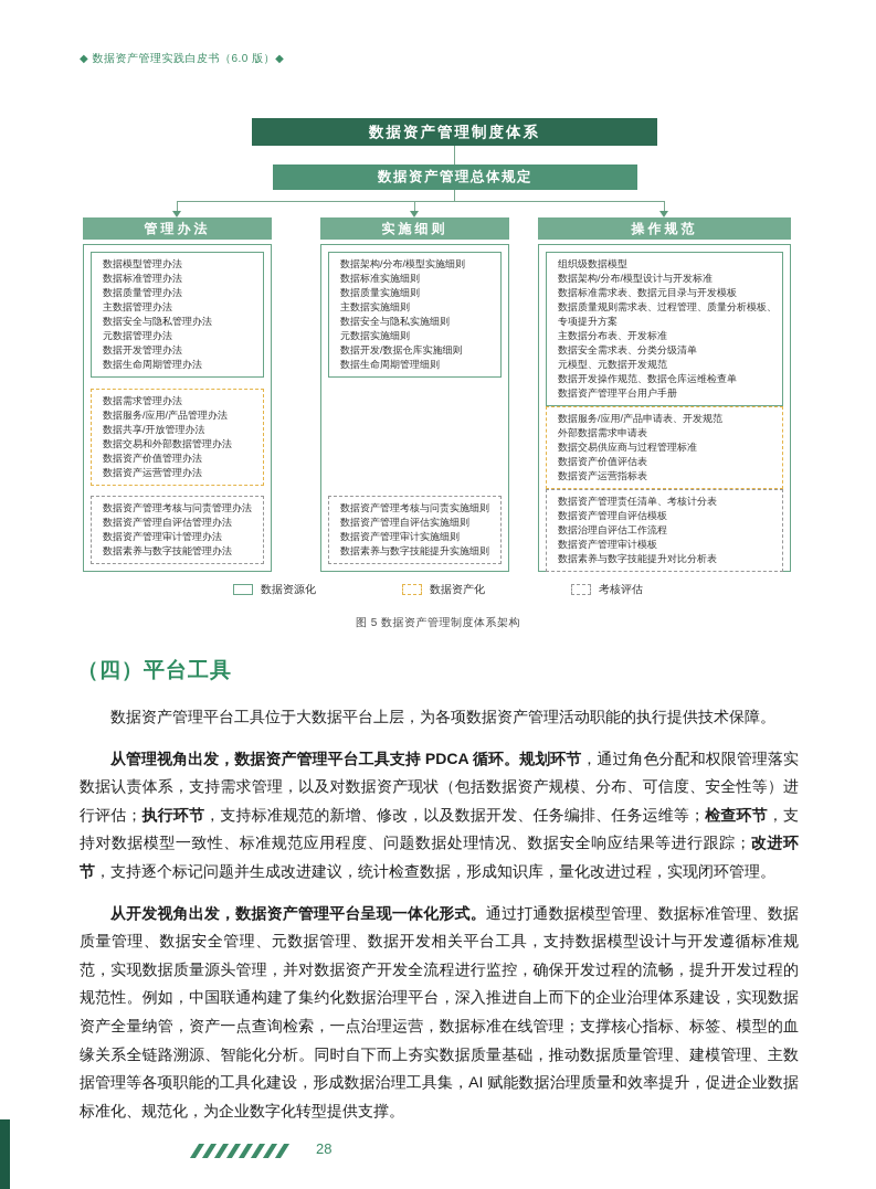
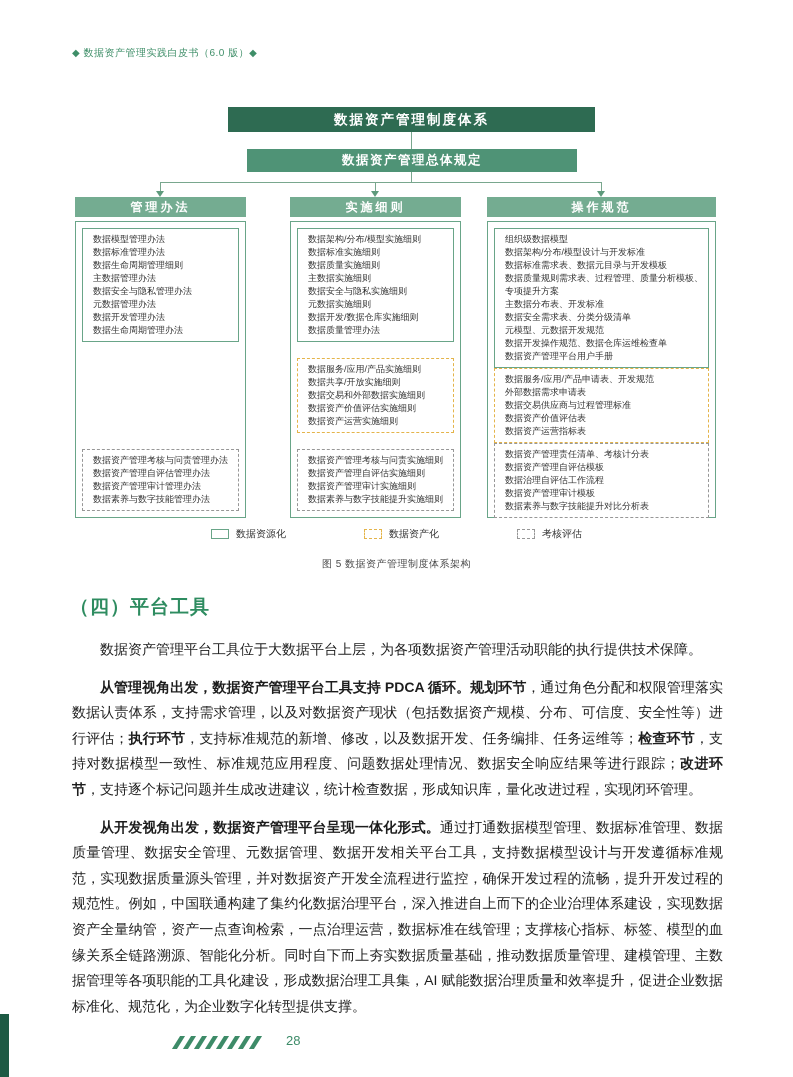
  ◆ 数据资产管理实践白皮书（6.0 版）◆
  数据资产管理制度体系
  数据资产管理总体规定
  管理办法
  数据模型管理办法
  数据标准管理办法
- 数据质量管理办法
+ 数据生命周期管理细则
  主数据管理办法
  数据安全与隐私管理办法
  元数据管理办法
  数据开发管理办法
  数据生命周期管理办法
- 数据需求管理办法
- 数据服务/应用/产品管理办法
- 数据共享/开放管理办法
- 数据交易和外部数据管理办法
- 数据资产价值管理办法
- 数据资产运营管理办法
  数据资产管理考核与问责管理办法
  数据资产管理自评估管理办法
  数据资产管理审计管理办法
  数据素养与数字技能管理办法
  实施细则
  数据架构/分布/模型实施细则
  数据标准实施细则
  数据质量实施细则
  主数据实施细则
  数据安全与隐私实施细则
  元数据实施细则
  数据开发/数据仓库实施细则
- 数据生命周期管理细则
+ 数据质量管理办法
+ 数据服务/应用/产品实施细则
+ 数据共享/开放实施细则
+ 数据交易和外部数据实施细则
+ 数据资产价值评估实施细则
+ 数据资产运营实施细则
  数据资产管理考核与问责实施细则
  数据资产管理自评估实施细则
  数据资产管理审计实施细则
  数据素养与数字技能提升实施细则
  操作规范
  组织级数据模型
  数据架构/分布/模型设计与开发标准
  数据标准需求表、数据元目录与开发模板
  数据质量规则需求表、过程管理、质量分析模板、专项提升方案
  主数据分布表、开发标准
  数据安全需求表、分类分级清单
  元模型、元数据开发规范
  数据开发操作规范、数据仓库运维检查单
  数据资产管理平台用户手册
  数据服务/应用/产品申请表、开发规范
  外部数据需求申请表
  数据交易供应商与过程管理标准
  数据资产价值评估表
  数据资产运营指标表
  数据资产管理责任清单、考核计分表
  数据资产管理自评估模板
  数据治理自评估工作流程
  数据资产管理审计模板
  数据素养与数字技能提升对比分析表
  数据资源化
  数据资产化
  考核评估
  图 5 数据资产管理制度体系架构
  （四）平台工具
  数据资产管理平台工具位于大数据平台上层，为各项数据资产管理活动职能的执行提供技术保障。
  从管理视角出发，数据资产管理平台工具支持 PDCA 循环。规划环节，通过角色分配和权限管理落实数据认责体系，支持需求管理，以及对数据资产现状（包括数据资产规模、分布、可信度、安全性等）进行评估；执行环节，支持标准规范的新增、修改，以及数据开发、任务编排、任务运维等；检查环节，支持对数据模型一致性、标准规范应用程度、问题数据处理情况、数据安全响应结果等进行跟踪；改进环节，支持逐个标记问题并生成改进建议，统计检查数据，形成知识库，量化改进过程，实现闭环管理。
  从开发视角出发，数据资产管理平台呈现一体化形式。通过打通数据模型管理、数据标准管理、数据质量管理、数据安全管理、元数据管理、数据开发相关平台工具，支持数据模型设计与开发遵循标准规范，实现数据质量源头管理，并对数据资产开发全流程进行监控，确保开发过程的流畅，提升开发过程的规范性。例如，中国联通构建了集约化数据治理平台，深入推进自上而下的企业治理体系建设，实现数据资产全量纳管，资产一点查询检索，一点治理运营，数据标准在线管理；支撑核心指标、标签、模型的血缘关系全链路溯源、智能化分析。同时自下而上夯实数据质量基础，推动数据质量管理、建模管理、主数据管理等各项职能的工具化建设，形成数据治理工具集，AI 赋能数据治理质量和效率提升，促进企业数据标准化、规范化，为企业数字化转型提供支撑。
  28
